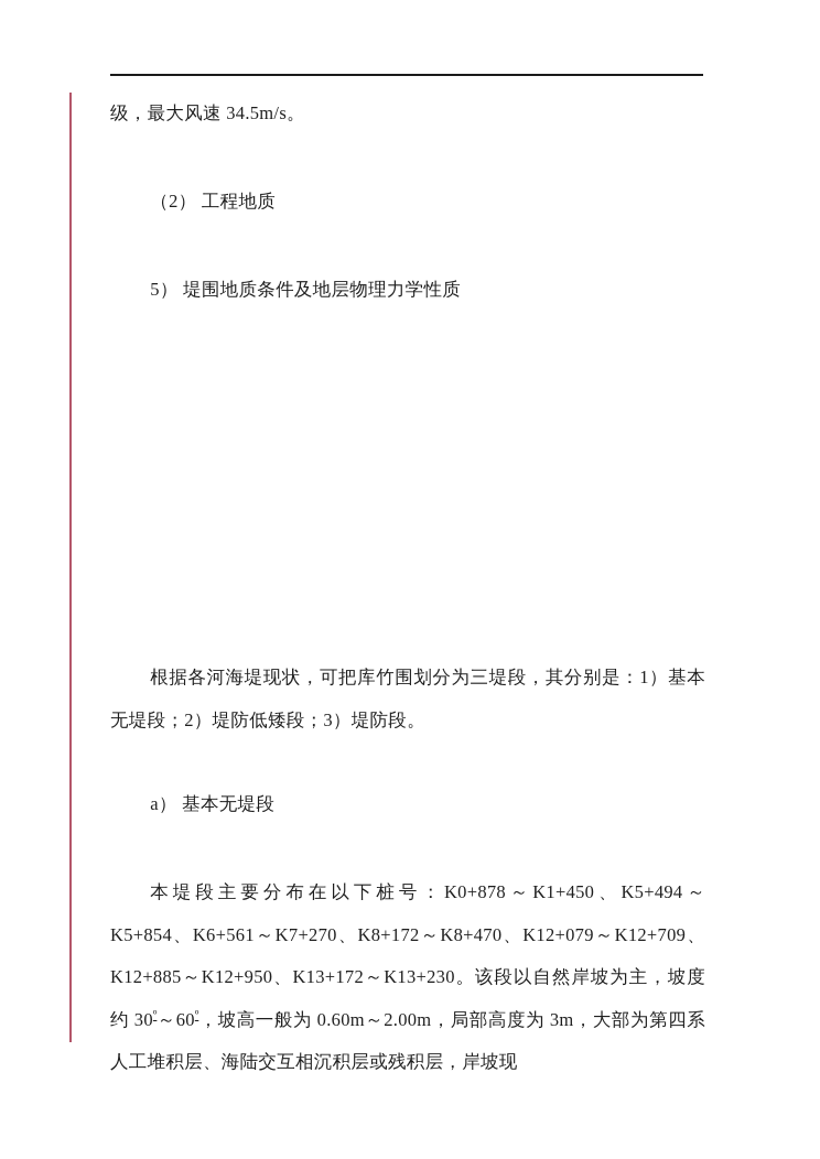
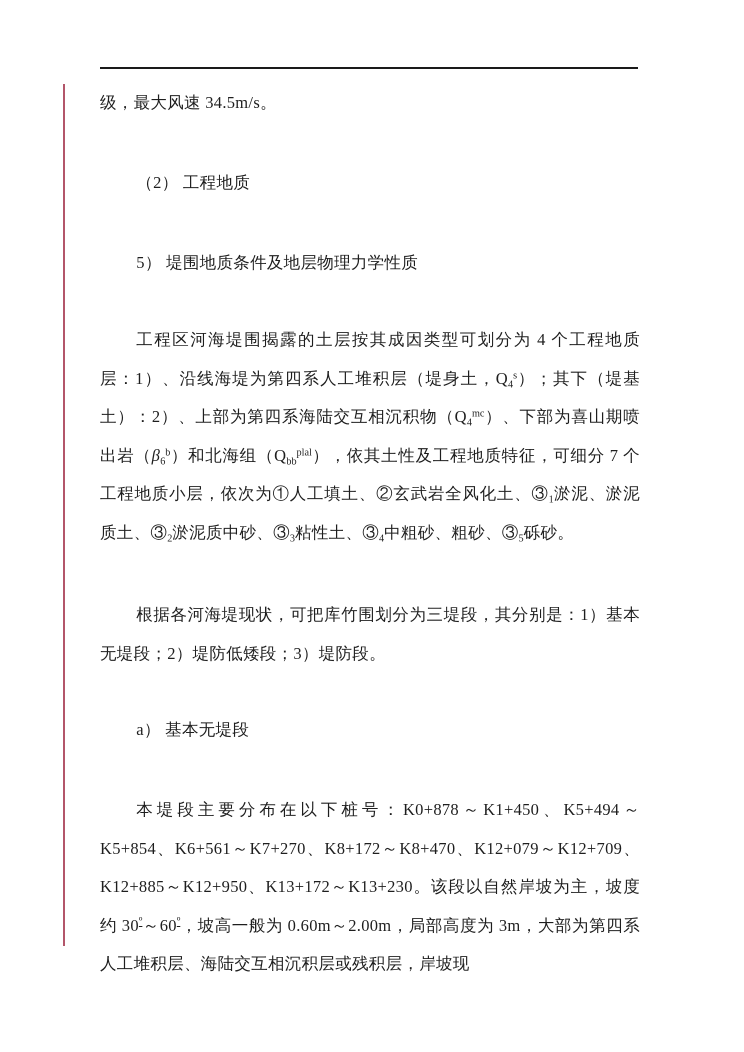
  级，最大风速 34.5m/s。
  （2） 工程地质
  5） 堤围地质条件及地层物理力学性质
+ 工程区河海堤围揭露的土层按其成因类型可划分为 4 个工程地质层：1）、沿线海堤为第四系人工堆积层（堤身土，Q4s）；其下（堤基土）：2）、上部为第四系海陆交互相沉积物（Q4mc）、下部为喜山期喷出岩（β6b）和北海组（Qbbplal），依其土性及工程地质特征，可细分 7 个工程地质小层，依次为①人工填土、②玄武岩全风化土、③1淤泥、淤泥质土、③2淤泥质中砂、③3粘性土、③4中粗砂、粗砂、③5砾砂。
  根据各河海堤现状，可把库竹围划分为三堤段，其分别是：1）基本无堤段；2）堤防低矮段；3）堤防段。
  a） 基本无堤段
  本堤段主要分布在以下桩号：K0+878～K1+450、K5+494～K5+854、K6+561～K7+270、K8+172～K8+470、K12+079～K12+709、K12+885～K12+950、K13+172～K13+230。该段以自然岸坡为主，坡度约 30º～60º，坡高一般为 0.60m～2.00m，局部高度为 3m，大部为第四系人工堆积层、海陆交互相沉积层或残积层，岸坡现
